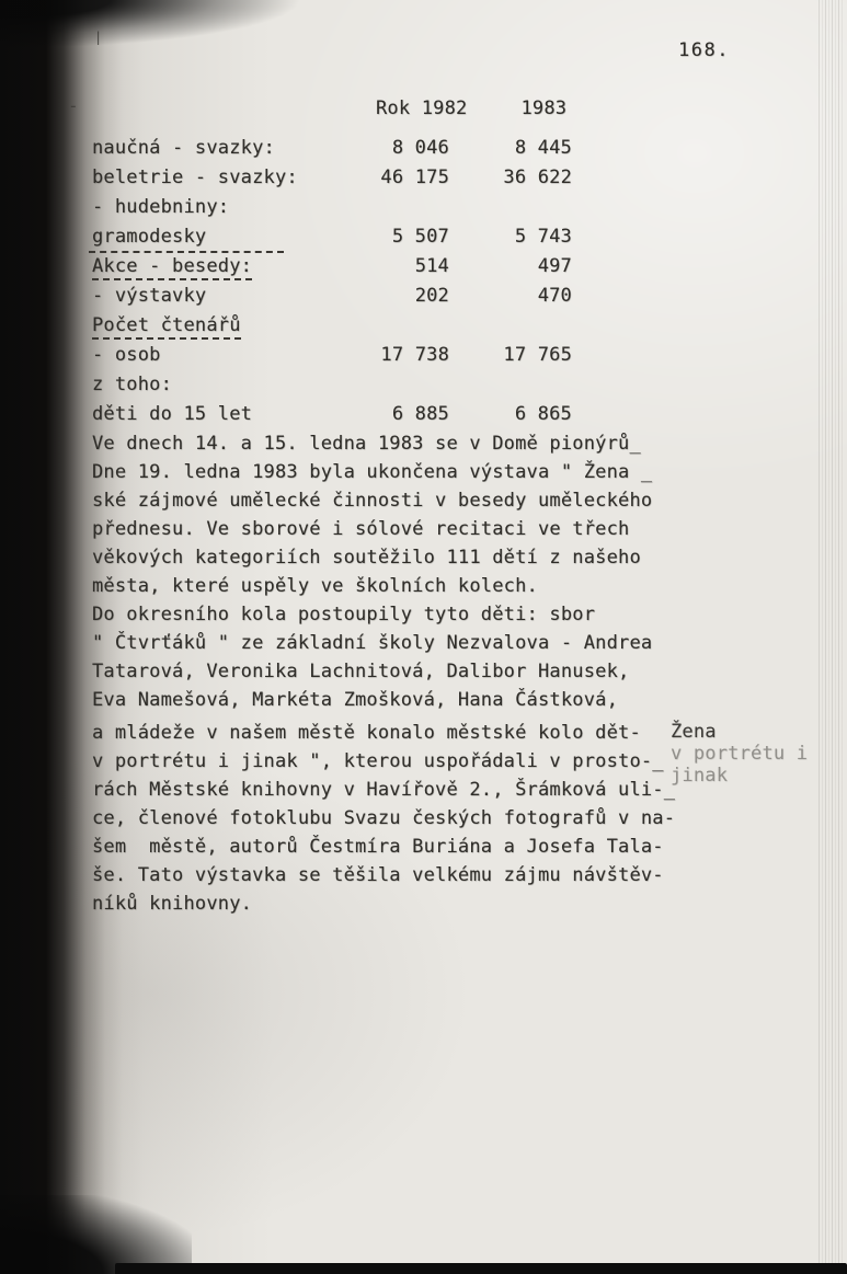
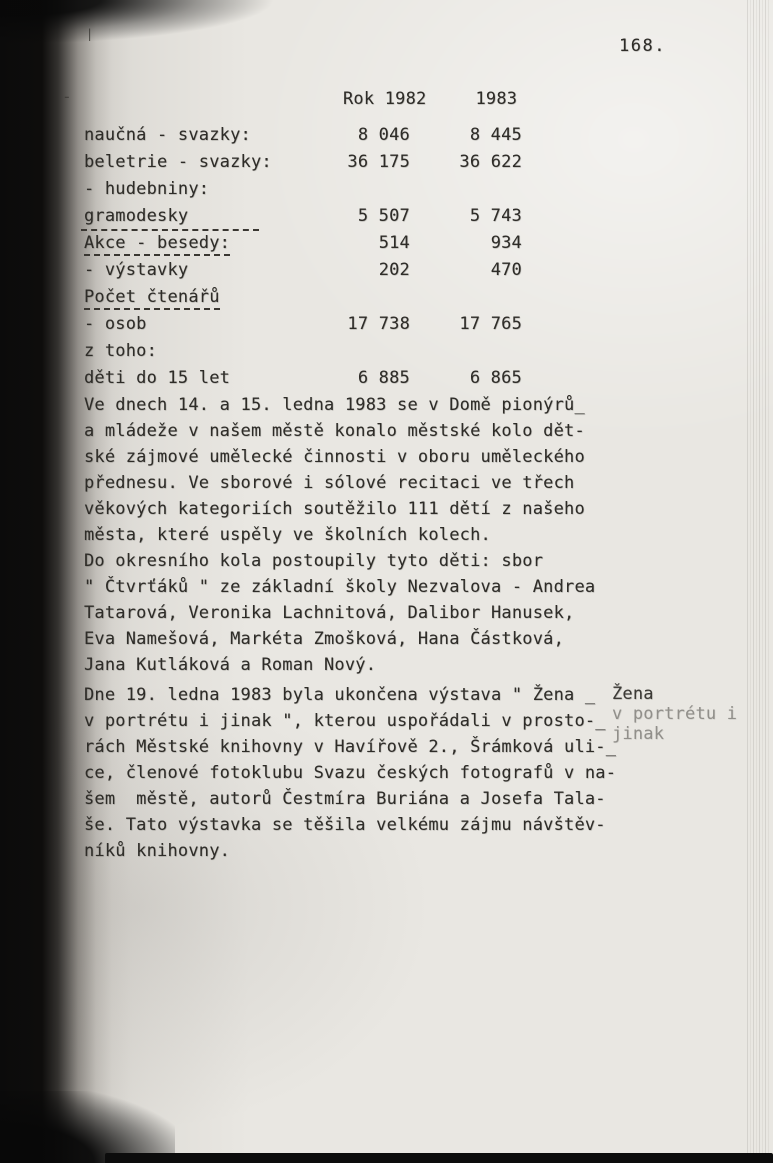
  |
  -
  168.
  Rok 1982
  1983
  naučná - svazky:
  8 046
  8 445
  beletrie - svazky:
- 46 175
+ 36 175
  36 622
  - hudebniny:
  gramodesky
  5 507
  5 743
  Akce - besedy:
  514
- 497
+ 934
  - výstavky
  202
  470
  Počet čtenářů
  - osob
  17 738
  17 765
  z toho:
  děti do 15 let
  6 885
  6 865
  Ve dnech 14. a 15. ledna 1983 se v Domě pionýrů_
- Dne 19. ledna 1983 byla ukončena výstava " Žena _
+ a mládeže v našem městě konalo městské kolo dět-
- ské zájmové umělecké činnosti v besedy uměleckého
+ ské zájmové umělecké činnosti v oboru uměleckého
  přednesu. Ve sborové i sólové recitaci ve třech
  věkových kategoriích soutěžilo 111 dětí z našeho
  města, které uspěly ve školních kolech.
  Do okresního kola postoupily tyto děti: sbor
  " Čtvrťáků " ze základní školy Nezvalova - Andrea
  Tatarová, Veronika Lachnitová, Dalibor Hanusek,
  Eva Namešová, Markéta Zmošková, Hana Částková,
+ Jana Kutláková a Roman Nový.
- a mládeže v našem městě konalo městské kolo dět-
+ Dne 19. ledna 1983 byla ukončena výstava " Žena _
  v portrétu i jinak ", kterou uspořádali v prosto-_
  rách Městské knihovny v Havířově 2., Šrámková uli-_
  ce, členové fotoklubu Svazu českých fotografů v na-
  šem městě, autorů Čestmíra Buriána a Josefa Tala-
  še. Tato výstavka se těšila velkému zájmu návštěv-
  níků knihovny.
  Žena
  v portrétu i
  jinak
